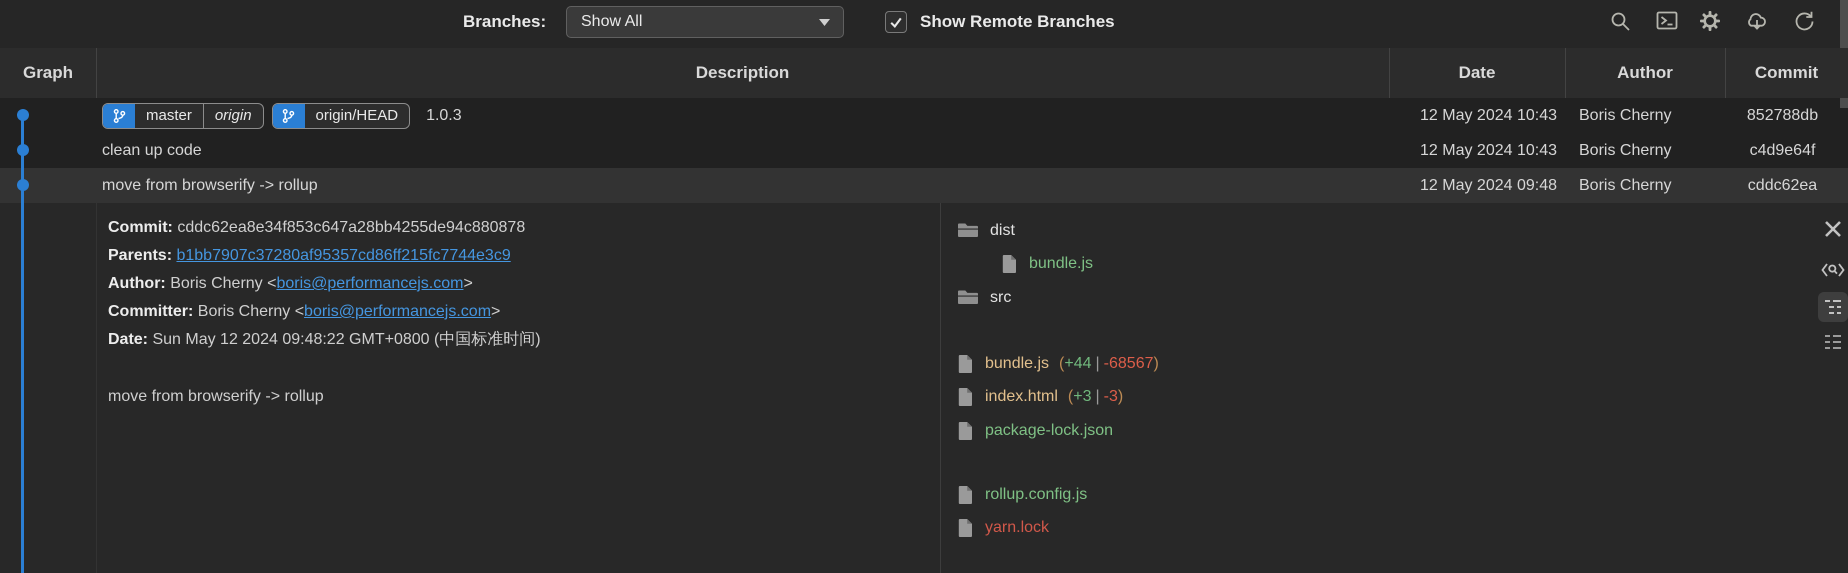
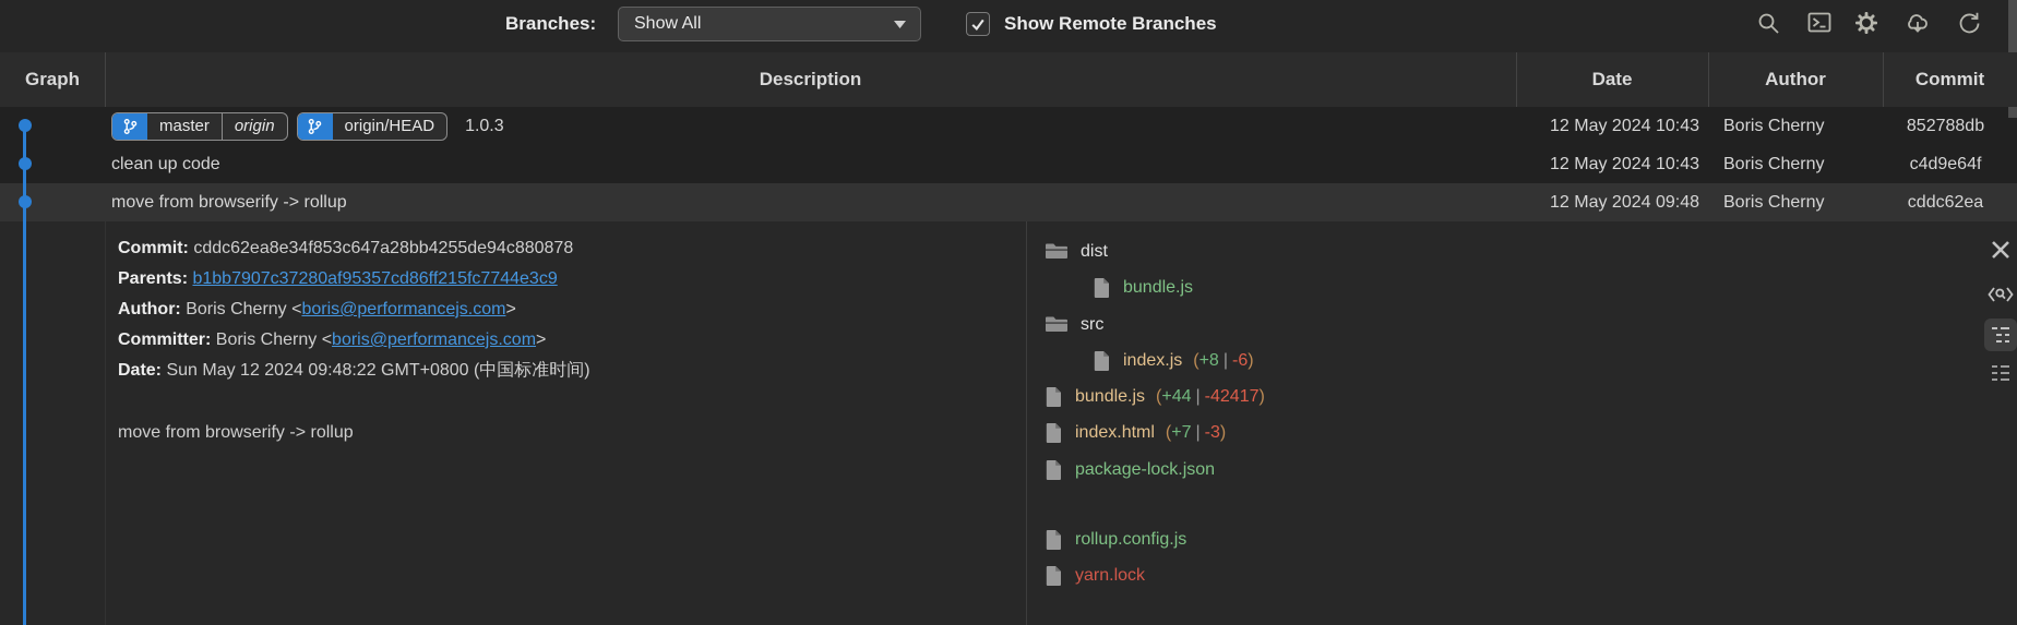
  Branches:
  Show All
  Show Remote Branches
  Graph
  Description
  Date
  Author
  Commit
  master
  origin
  origin/HEAD
  1.0.3
  12 May 2024 10:43
  Boris Cherny
  852788db
  clean up code
  12 May 2024 10:43
  Boris Cherny
  c4d9e64f
  move from browserify -> rollup
  12 May 2024 09:48
  Boris Cherny
  cddc62ea
  Commit: cddc62ea8e34f853c647a28bb4255de94c880878
  Parents: b1bb7907c37280af95357cd86ff215fc7744e3c9
  Author: Boris Cherny <boris@performancejs.com>
  Committer: Boris Cherny <boris@performancejs.com>
  Date: Sun May 12 2024 09:48:22 GMT+0800 (中国标准时间)
  move from browserify -> rollup
  dist
  bundle.js
  src
+ index.js
+ (+8 | -6)
  bundle.js
- (+44 | -68567)
+ (+44 | -42417)
  index.html
- (+3 | -3)
+ (+7 | -3)
  package-lock.json
  rollup.config.js
  yarn.lock
